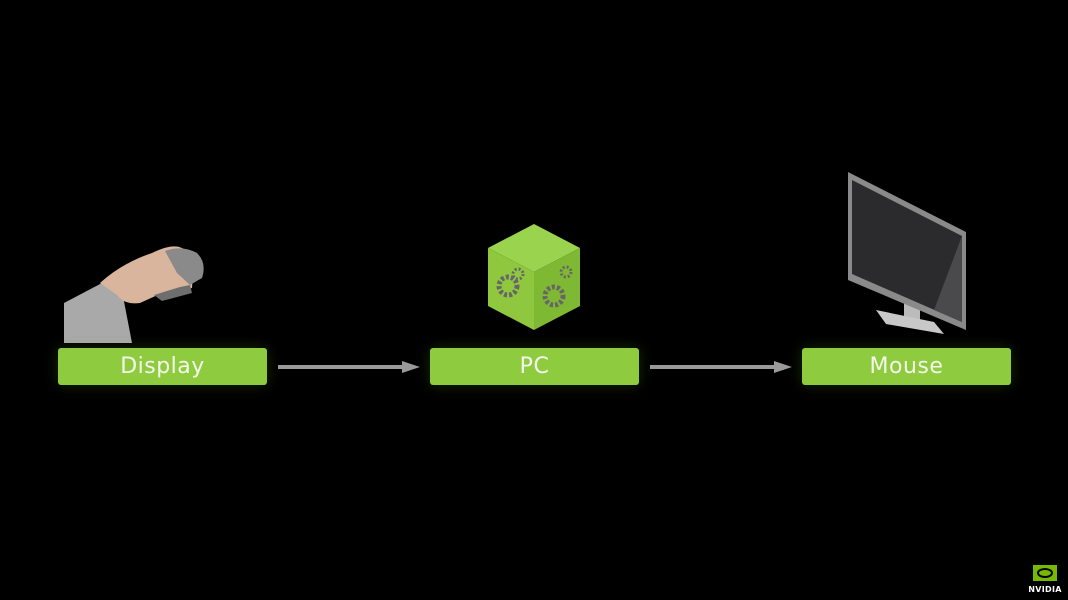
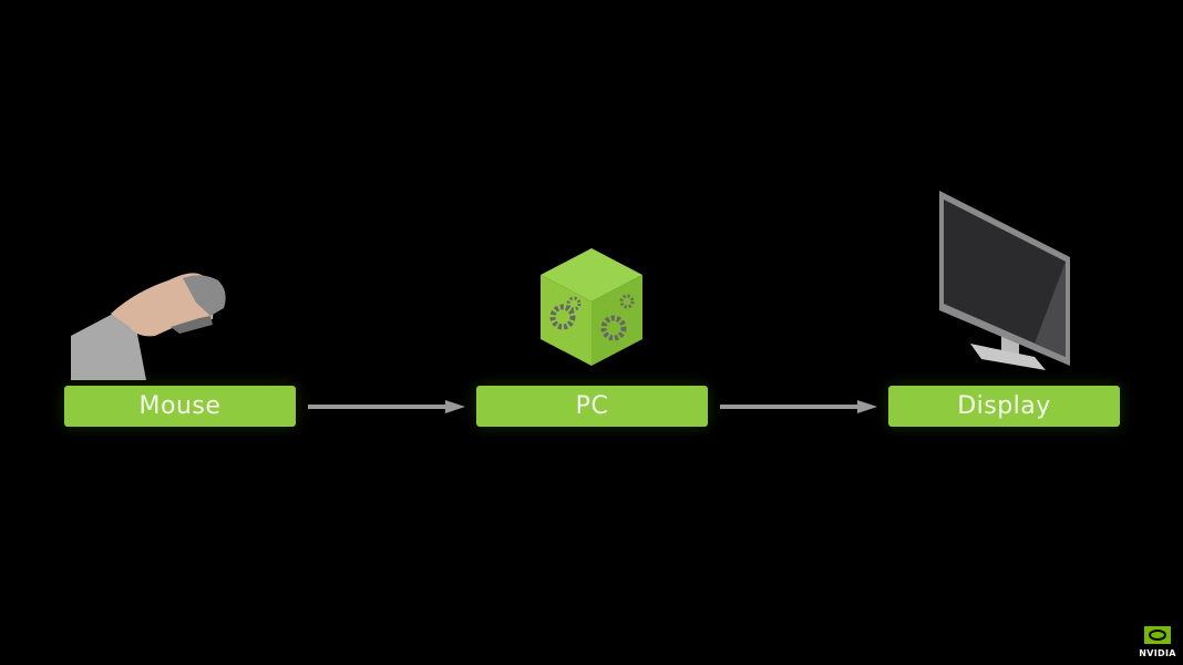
- Display
+ Mouse
  PC
- Mouse
+ Display
  NVIDIA
